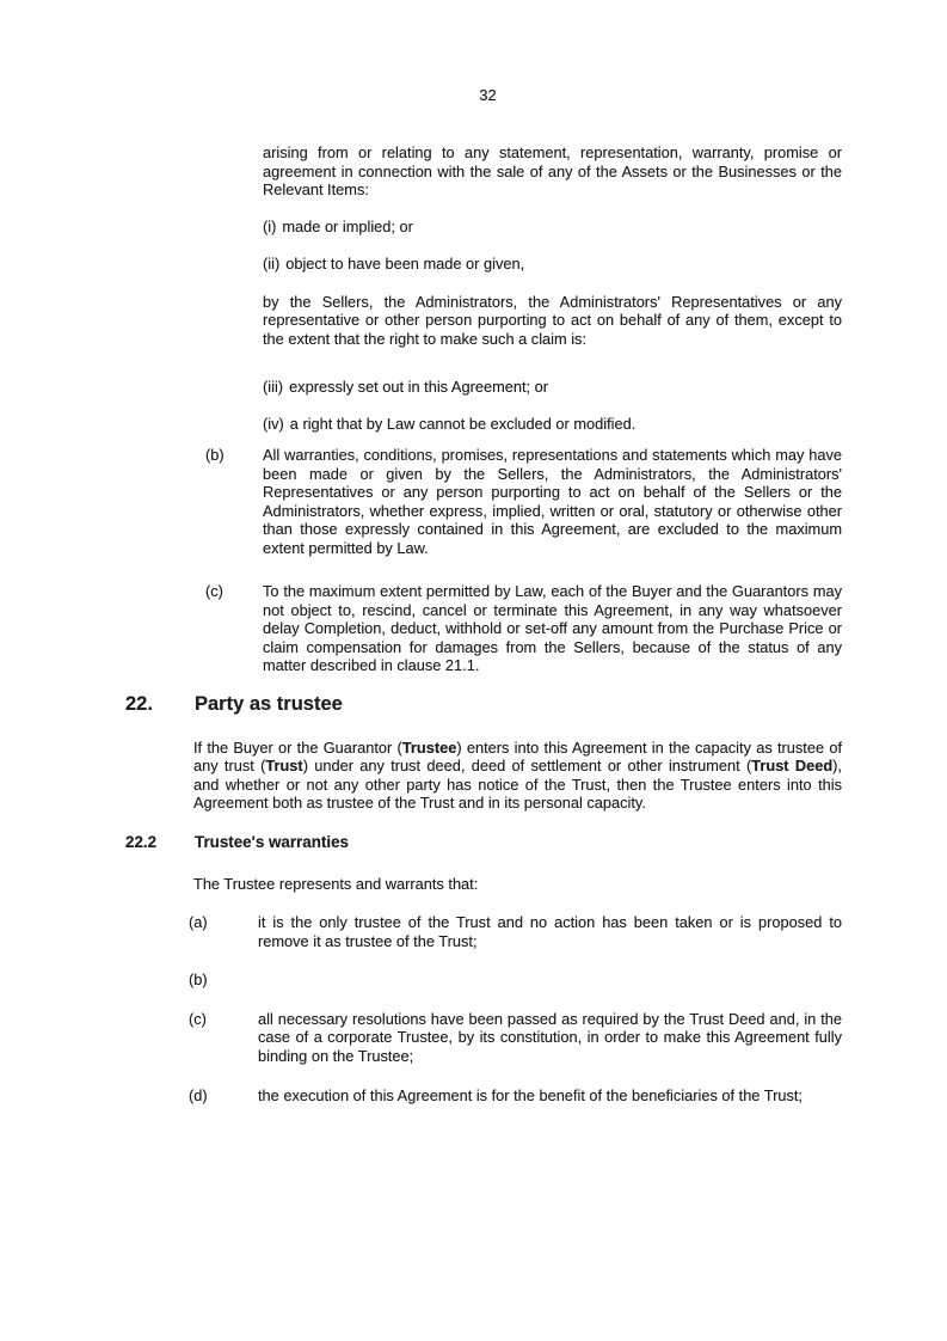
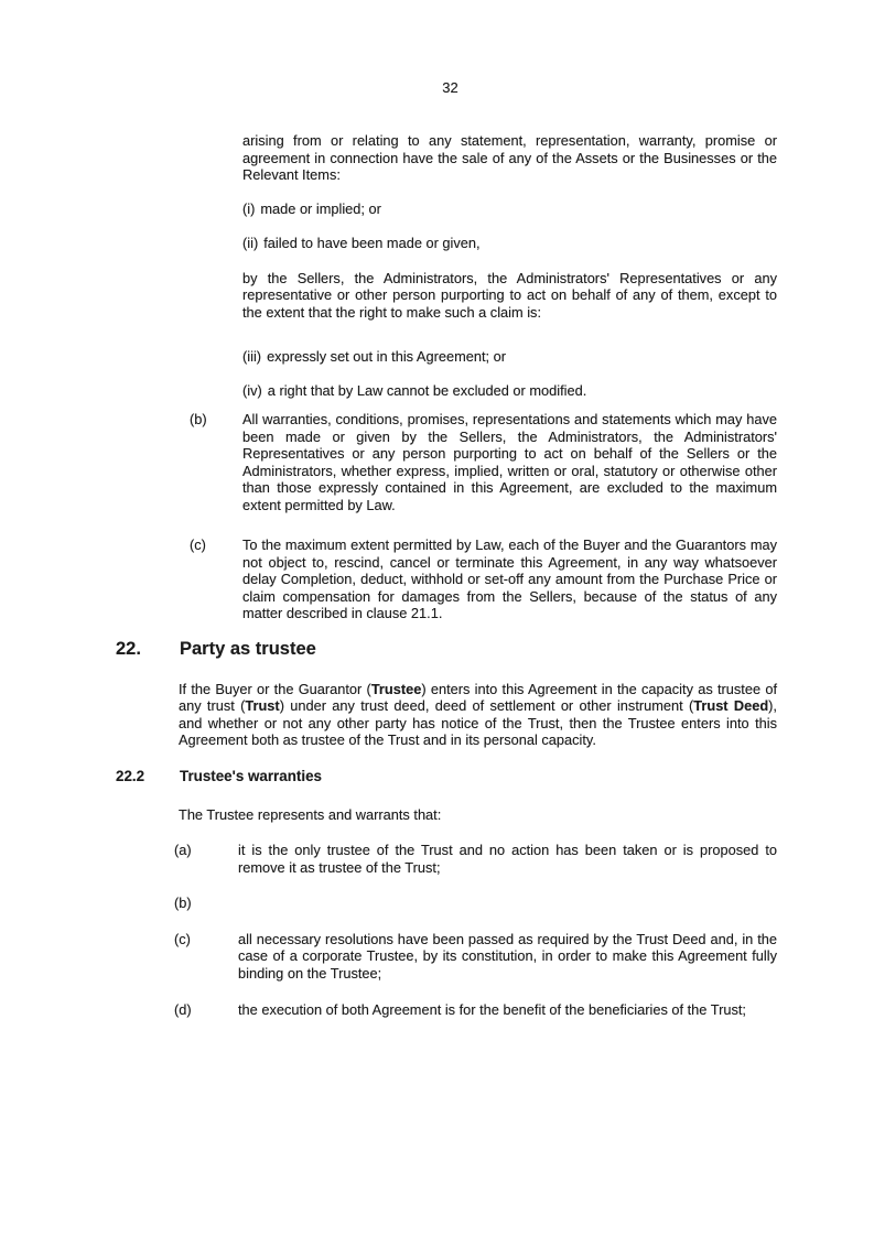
  32
- arising from or relating to any statement, representation, warranty, promise or agreement in connection with the sale of any of the Assets or the Businesses or the Relevant Items:
+ arising from or relating to any statement, representation, warranty, promise or agreement in connection have the sale of any of the Assets or the Businesses or the Relevant Items:
  (i) made or implied; or
- (ii) object to have been made or given,
+ (ii) failed to have been made or given,
  by the Sellers, the Administrators, the Administrators' Representatives or any representative or other person purporting to act on behalf of any of them, except to the extent that the right to make such a claim is:
  (iii) expressly set out in this Agreement; or
  (iv) a right that by Law cannot be excluded or modified.
  (b)
  All warranties, conditions, promises, representations and statements which may have been made or given by the Sellers, the Administrators, the Administrators' Representatives or any person purporting to act on behalf of the Sellers or the Administrators, whether express, implied, written or oral, statutory or otherwise other than those expressly contained in this Agreement, are excluded to the maximum extent permitted by Law.
  (c)
  To the maximum extent permitted by Law, each of the Buyer and the Guarantors may not object to, rescind, cancel or terminate this Agreement, in any way whatsoever delay Completion, deduct, withhold or set-off any amount from the Purchase Price or claim compensation for damages from the Sellers, because of the status of any matter described in clause 21.1.
  22.
  Party as trustee
  If the Buyer or the Guarantor (Trustee) enters into this Agreement in the capacity as trustee of any trust (Trust) under any trust deed, deed of settlement or other instrument (Trust Deed), and whether or not any other party has notice of the Trust, then the Trustee enters into this Agreement both as trustee of the Trust and in its personal capacity.
  22.2
  Trustee's warranties
  The Trustee represents and warrants that:
  (a)
  it is the only trustee of the Trust and no action has been taken or is proposed to remove it as trustee of the Trust;
  (b)
  (c)
  all necessary resolutions have been passed as required by the Trust Deed and, in the case of a corporate Trustee, by its constitution, in order to make this Agreement fully binding on the Trustee;
  (d)
- the execution of this Agreement is for the benefit of the beneficiaries of the Trust;
+ the execution of both Agreement is for the benefit of the beneficiaries of the Trust;
